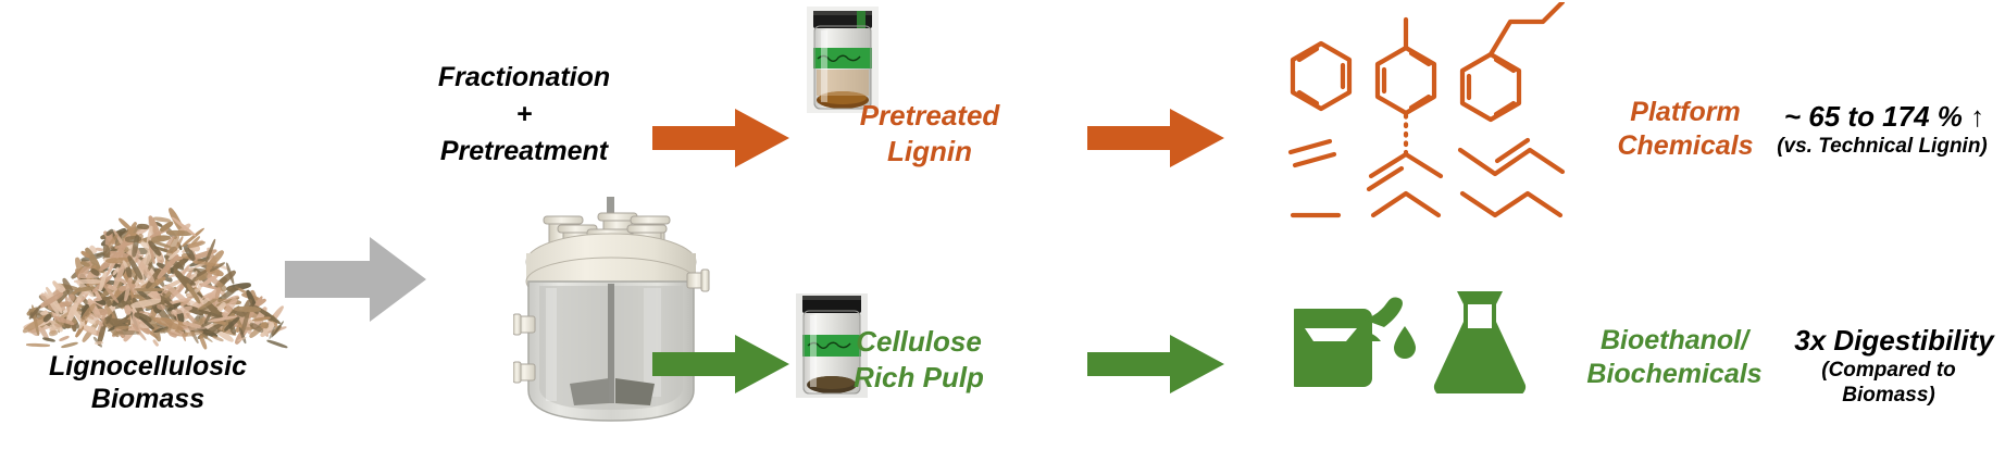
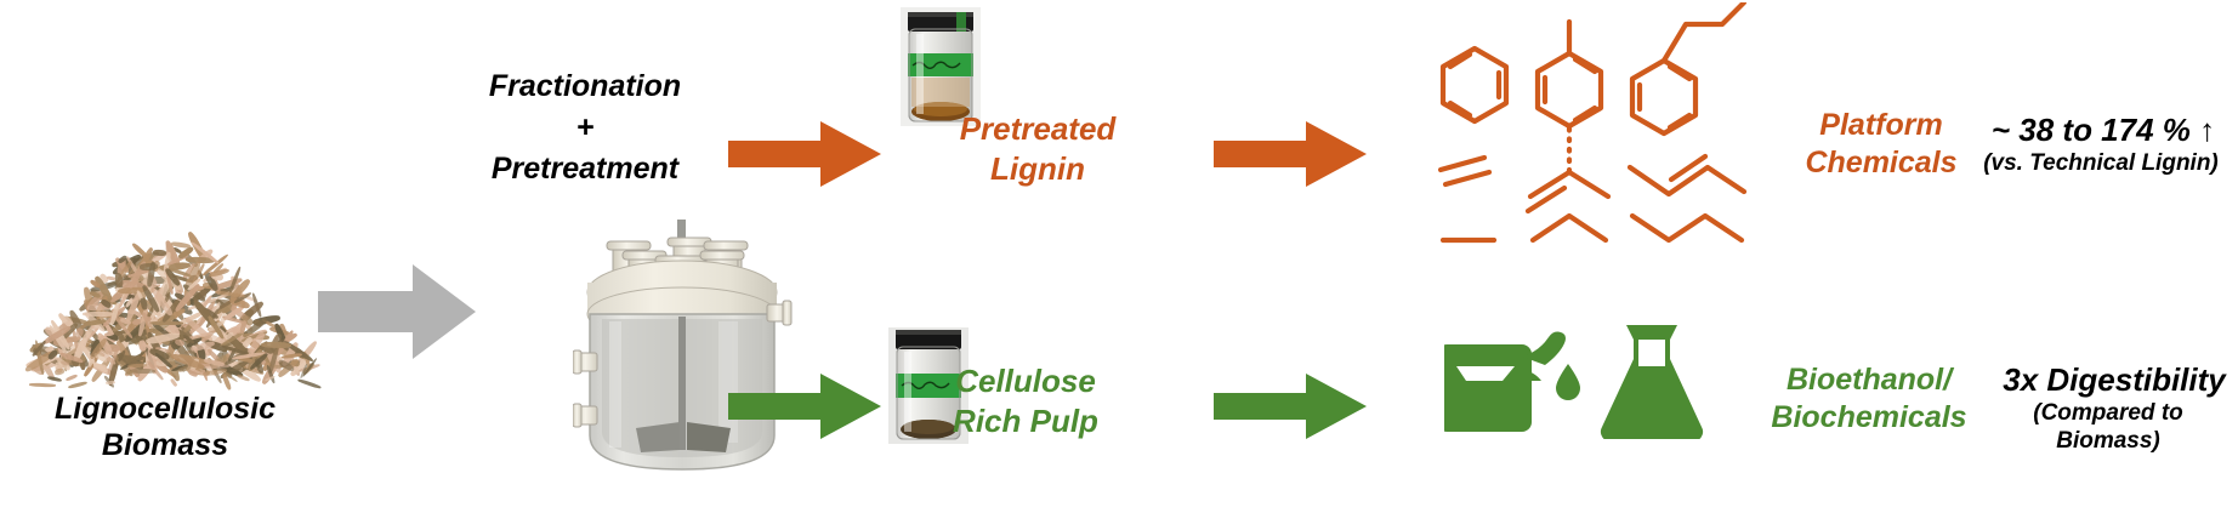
  Lignocellulosic
  Biomass
  Fractionation
  +
  Pretreatment
  Pretreated
  Lignin
  Platform
  Chemicals
- ~ 65 to 174 % ↑
+ ~ 38 to 174 % ↑
  (vs. Technical Lignin)
  Cellulose
  Rich Pulp
  Bioethanol/
  Biochemicals
  3x Digestibility
  (Compared to Biomass)
